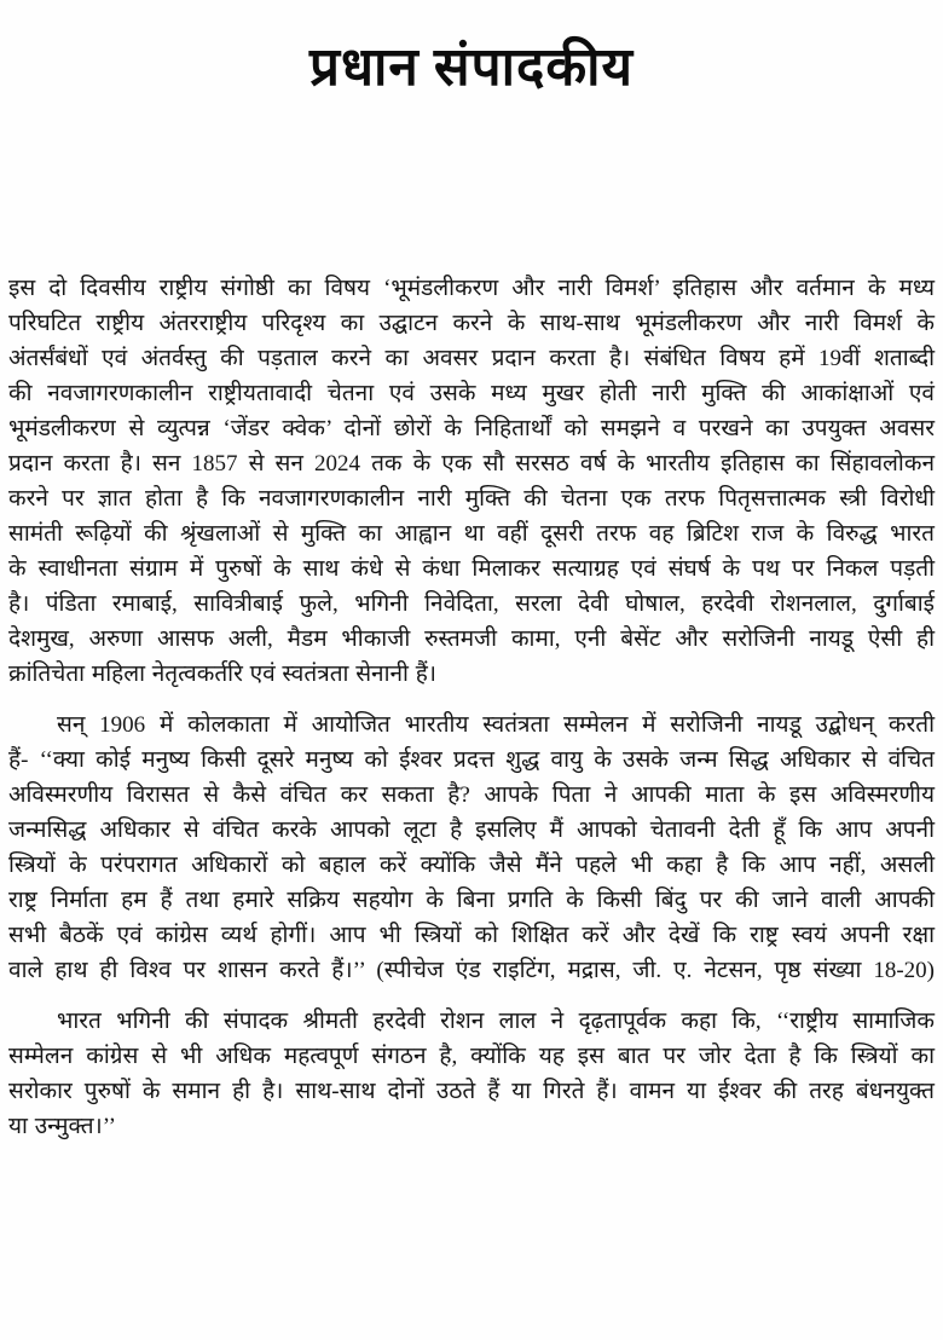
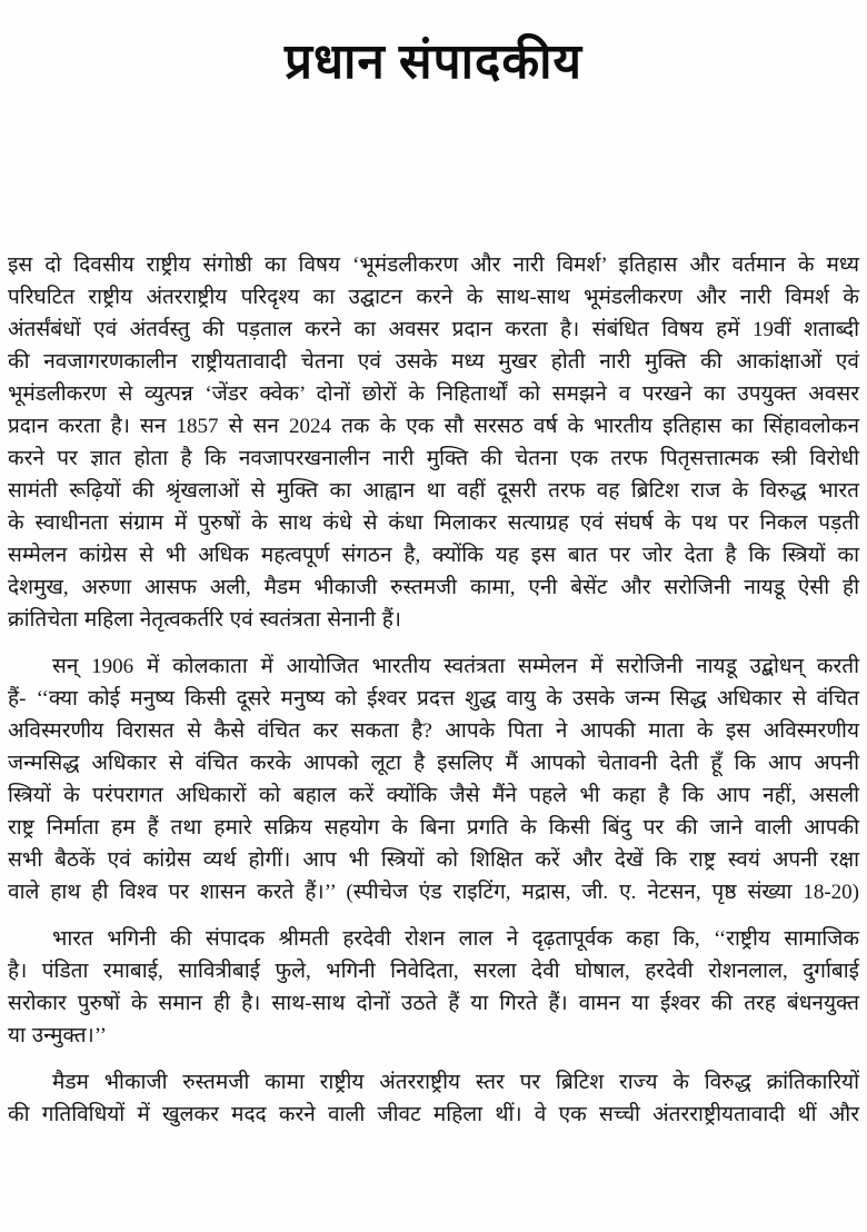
  प्रधान संपादकीय
  इस दो दिवसीय राष्ट्रीय संगोष्ठी का विषय ‘भूमंडलीकरण और नारी विमर्श’ इतिहास और वर्तमान के मध्य
  परिघटित राष्ट्रीय अंतरराष्ट्रीय परिदृश्य का उद्घाटन करने के साथ-साथ भूमंडलीकरण और नारी विमर्श के
  अंतर्संबंधों एवं अंतर्वस्तु की पड़ताल करने का अवसर प्रदान करता है। संबंधित विषय हमें 19वीं शताब्दी
  की नवजागरणकालीन राष्ट्रीयतावादी चेतना एवं उसके मध्य मुखर होती नारी मुक्ति की आकांक्षाओं एवं
  भूमंडलीकरण से व्युत्पन्न ‘जेंडर क्वेक’ दोनों छोरों के निहितार्थों को समझने व परखने का उपयुक्त अवसर
  प्रदान करता है। सन 1857 से सन 2024 तक के एक सौ सरसठ वर्ष के भारतीय इतिहास का सिंहावलोकन
- करने पर ज्ञात होता है कि नवजागरणकालीन नारी मुक्ति की चेतना एक तरफ पितृसत्तात्मक स्त्री विरोधी
+ करने पर ज्ञात होता है कि नवजापरखनालीन नारी मुक्ति की चेतना एक तरफ पितृसत्तात्मक स्त्री विरोधी
  सामंती रूढ़ियों की श्रृंखलाओं से मुक्ति का आह्वान था वहीं दूसरी तरफ वह ब्रिटिश राज के विरुद्ध भारत
  के स्वाधीनता संग्राम में पुरुषों के साथ कंधे से कंधा मिलाकर सत्याग्रह एवं संघर्ष के पथ पर निकल पड़ती
- है। पंडिता रमाबाई, सावित्रीबाई फुले, भगिनी निवेदिता, सरला देवी घोषाल, हरदेवी रोशनलाल, दुर्गाबाई
+ सम्मेलन कांग्रेस से भी अधिक महत्वपूर्ण संगठन है, क्योंकि यह इस बात पर जोर देता है कि स्त्रियों का
  देशमुख, अरुणा आसफ अली, मैडम भीकाजी रुस्तमजी कामा, एनी बेसेंट और सरोजिनी नायडू ऐसी ही
  क्रांतिचेता महिला नेतृत्वकर्तरि एवं स्वतंत्रता सेनानी हैं।
  सन् 1906 में कोलकाता में आयोजित भारतीय स्वतंत्रता सम्मेलन में सरोजिनी नायडू उद्बोधन् करती
  हैं- ‘‘क्या कोई मनुष्य किसी दूसरे मनुष्य को ईश्वर प्रदत्त शुद्ध वायु के उसके जन्म सिद्ध अधिकार से वंचित
  अविस्मरणीय विरासत से कैसे वंचित कर सकता है? आपके पिता ने आपकी माता के इस अविस्मरणीय
  जन्मसिद्ध अधिकार से वंचित करके आपको लूटा है इसलिए मैं आपको चेतावनी देती हूँ कि आप अपनी
  स्त्रियों के परंपरागत अधिकारों को बहाल करें क्योंकि जैसे मैंने पहले भी कहा है कि आप नहीं, असली
  राष्ट्र निर्माता हम हैं तथा हमारे सक्रिय सहयोग के बिना प्रगति के किसी बिंदु पर की जाने वाली आपकी
  सभी बैठकें एवं कांग्रेस व्यर्थ होगीं। आप भी स्त्रियों को शिक्षित करें और देखें कि राष्ट्र स्वयं अपनी रक्षा
  वाले हाथ ही विश्व पर शासन करते हैं।’’ (स्पीचेज एंड राइटिंग, मद्रास, जी. ए. नेटसन, पृष्ठ संख्या 18-20)
  भारत भगिनी की संपादक श्रीमती हरदेवी रोशन लाल ने दृढ़तापूर्वक कहा कि, ‘‘राष्ट्रीय सामाजिक
- सम्मेलन कांग्रेस से भी अधिक महत्वपूर्ण संगठन है, क्योंकि यह इस बात पर जोर देता है कि स्त्रियों का
+ है। पंडिता रमाबाई, सावित्रीबाई फुले, भगिनी निवेदिता, सरला देवी घोषाल, हरदेवी रोशनलाल, दुर्गाबाई
  सरोकार पुरुषों के समान ही है। साथ-साथ दोनों उठते हैं या गिरते हैं। वामन या ईश्वर की तरह बंधनयुक्त
  या उन्मुक्त।’’
+ मैडम भीकाजी रुस्तमजी कामा राष्ट्रीय अंतरराष्ट्रीय स्तर पर ब्रिटिश राज्य के विरुद्ध क्रांतिकारियों
+ की गतिविधियों में खुलकर मदद करने वाली जीवट महिला थीं। वे एक सच्ची अंतरराष्ट्रीयतावादी थीं और
